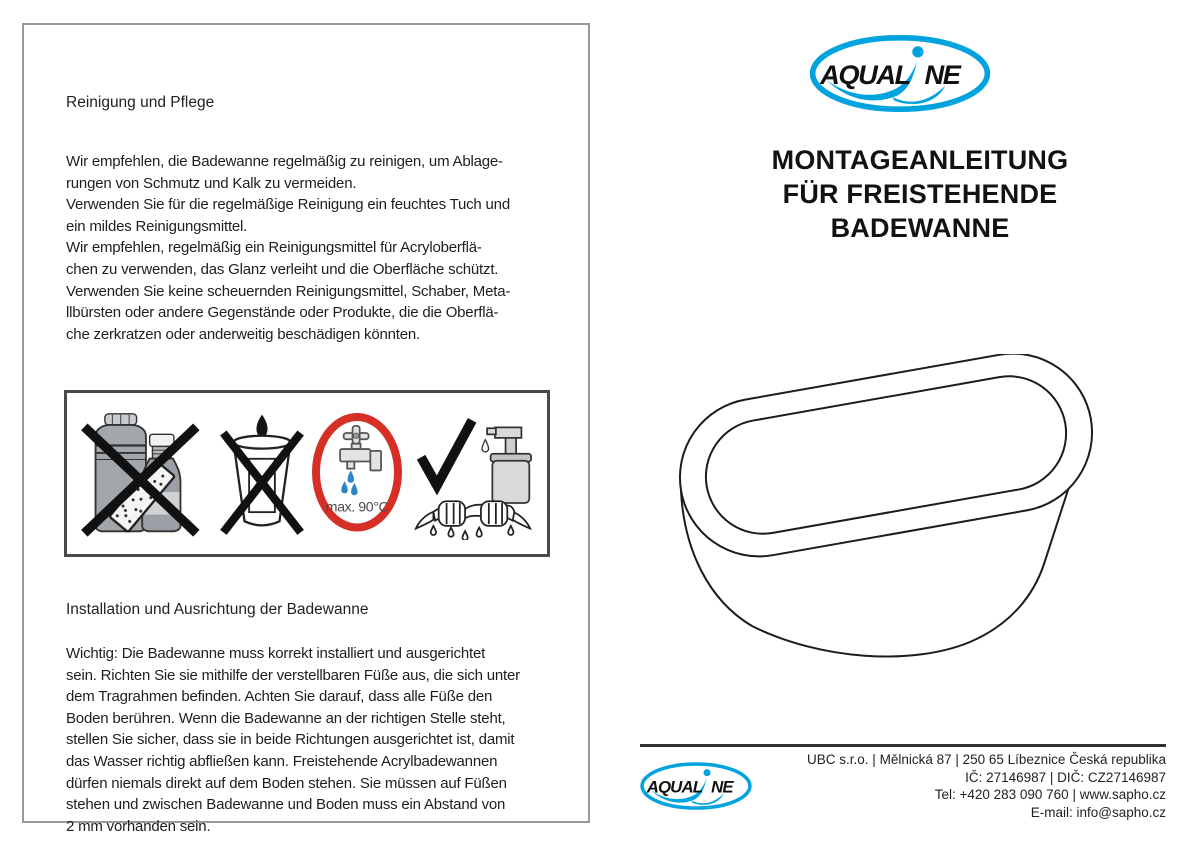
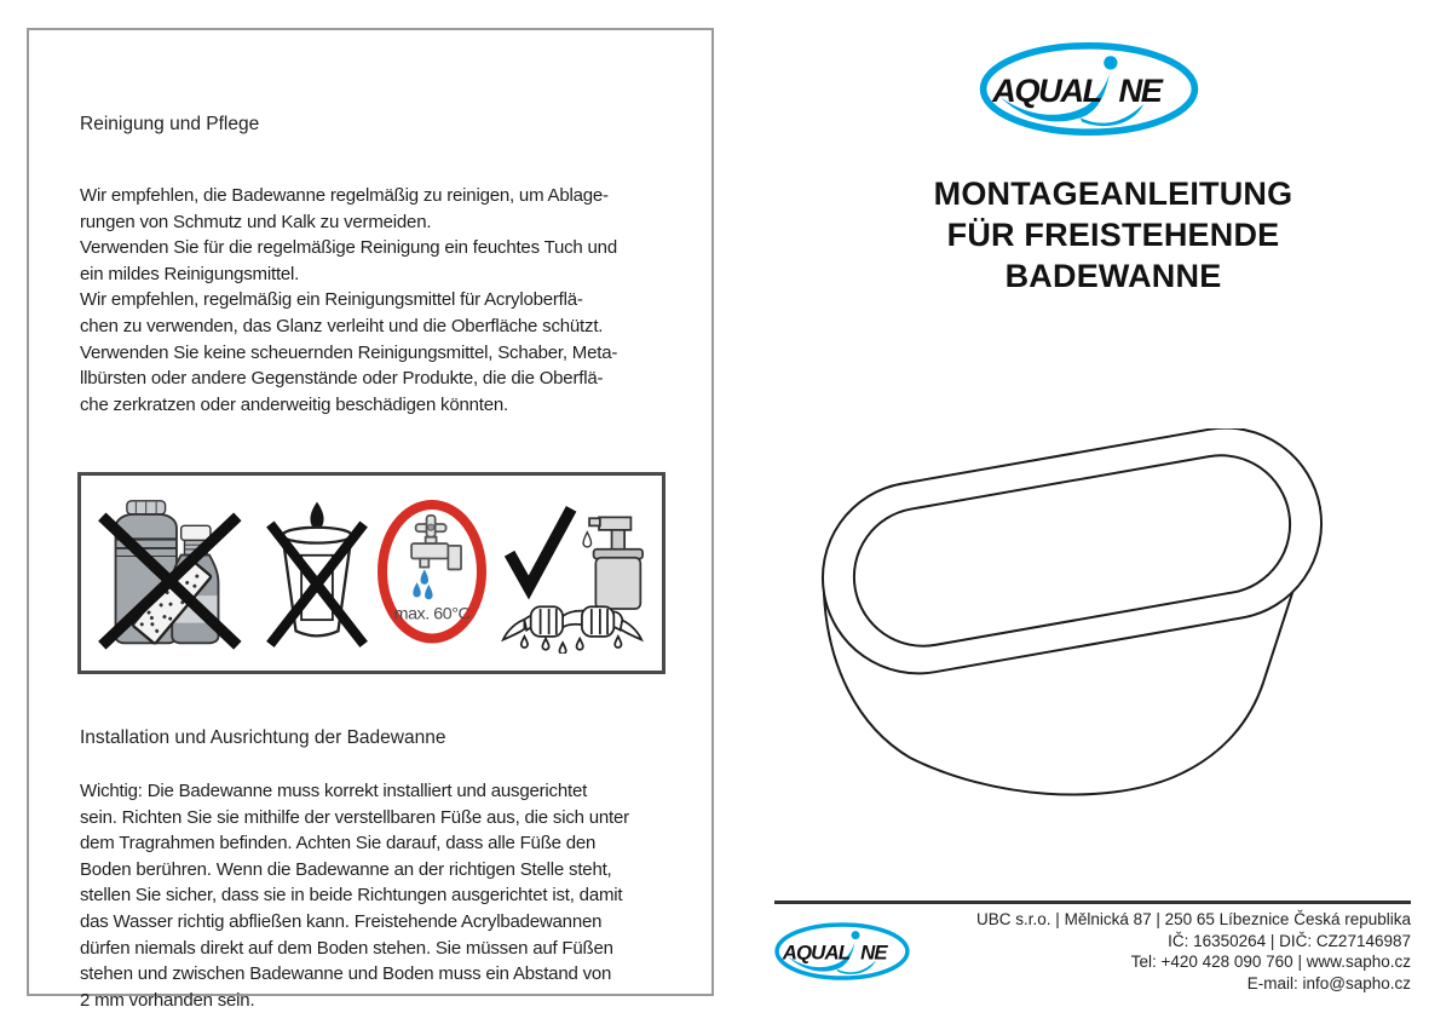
  Reinigung und Pflege
  Wir empfehlen, die Badewanne regelmäßig zu reinigen, um Ablage-
  rungen von Schmutz und Kalk zu vermeiden.
  Verwenden Sie für die regelmäßige Reinigung ein feuchtes Tuch und
  ein mildes Reinigungsmittel.
  Wir empfehlen, regelmäßig ein Reinigungsmittel für Acryloberflä-
  chen zu verwenden, das Glanz verleiht und die Oberfläche schützt.
  Verwenden Sie keine scheuernden Reinigungsmittel, Schaber, Meta-
  llbürsten oder andere Gegenstände oder Produkte, die die Oberflä-
  che zerkratzen oder anderweitig beschädigen könnten.
- max. 90°C
+ max. 60°C
  Installation und Ausrichtung der Badewanne
  Wichtig: Die Badewanne muss korrekt installiert und ausgerichtet
  sein. Richten Sie sie mithilfe der verstellbaren Füße aus, die sich unter
  dem Tragrahmen befinden. Achten Sie darauf, dass alle Füße den
  Boden berühren. Wenn die Badewanne an der richtigen Stelle steht,
  stellen Sie sicher, dass sie in beide Richtungen ausgerichtet ist, damit
  das Wasser richtig abfließen kann. Freistehende Acrylbadewannen
  dürfen niemals direkt auf dem Boden stehen. Sie müssen auf Füßen
  stehen und zwischen Badewanne und Boden muss ein Abstand von
  2 mm vorhanden sein.
  MONTAGEANLEITUNG
  FÜR FREISTEHENDE
  BADEWANNE
  UBC s.r.o. | Mělnická 87 | 250 65 Líbeznice Česká republika
- IČ: 27146987 | DIČ: CZ27146987
+ IČ: 16350264 | DIČ: CZ27146987
- Tel: +420 283 090 760 | www.sapho.cz
+ Tel: +420 428 090 760 | www.sapho.cz
  E-mail: info@sapho.cz
